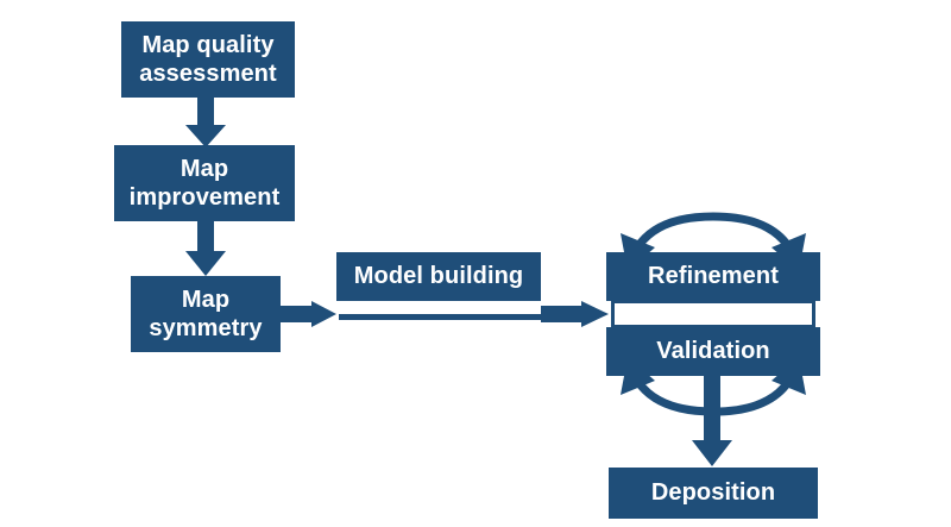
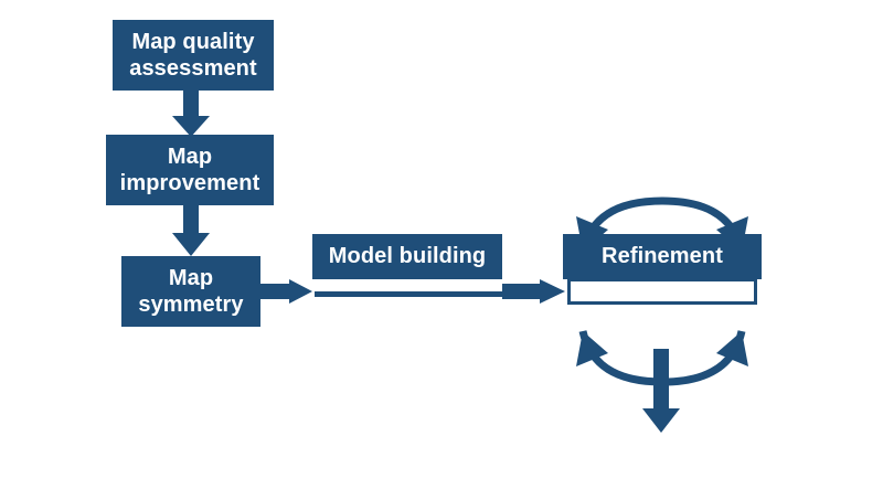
  Map quality
  assessment
  Map
  improvement
  Map
  symmetry
  Model building
  Refinement
- Validation
- Deposition
